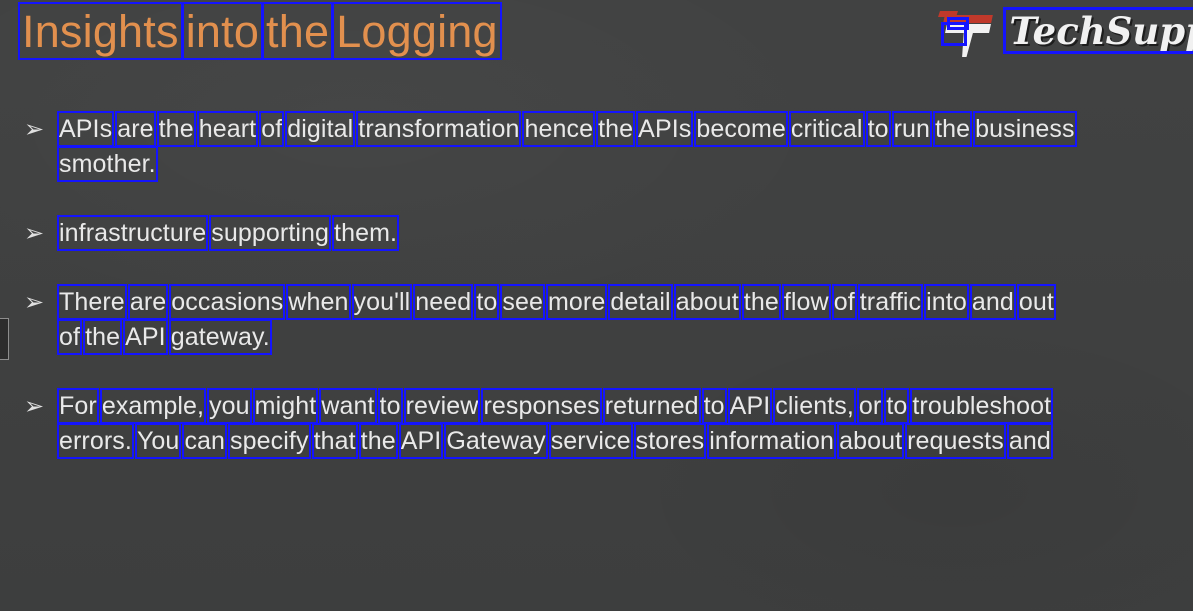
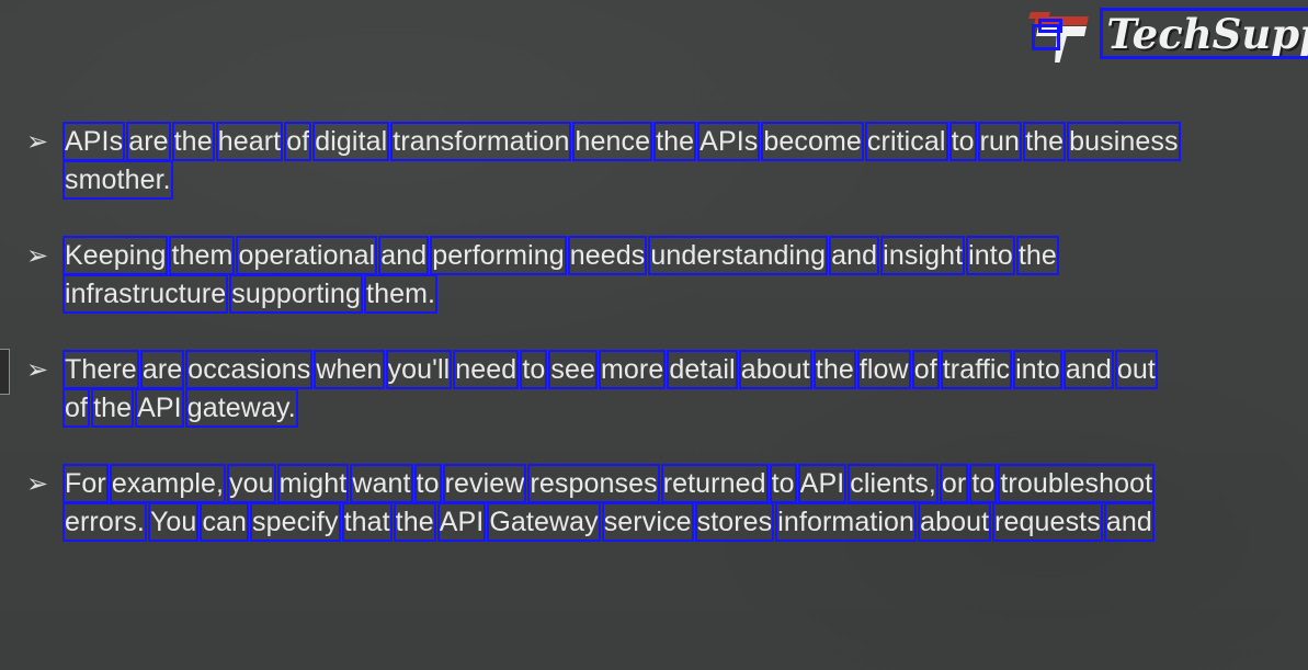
- Insights into the Logging
  TechSup
  ➢
  APIs are the heart of digital transformation hence the APIs become critical to run the business
  smother.
  ➢
+ Keeping them operational and performing needs understanding and insight into the
  infrastructure supporting them.
  ➢
  There are occasions when you'll need to see more detail about the flow of traffic into and out
  of the API gateway.
  ➢
  For example, you might want to review responses returned to API clients, or to troubleshoot
  errors. You can specify that the API Gateway service stores information about requests and
